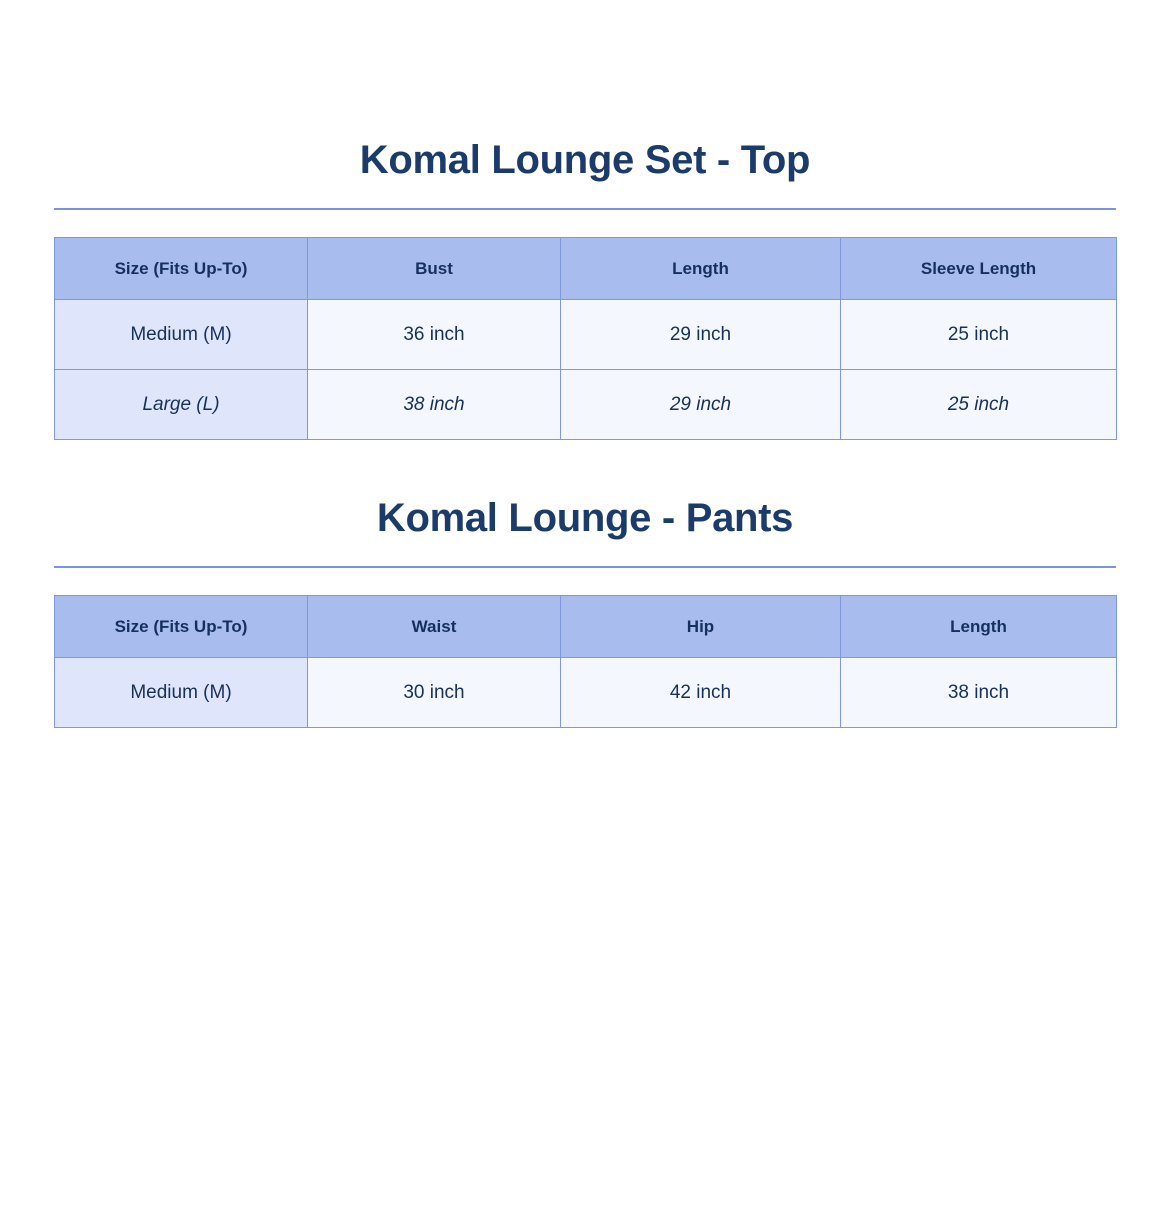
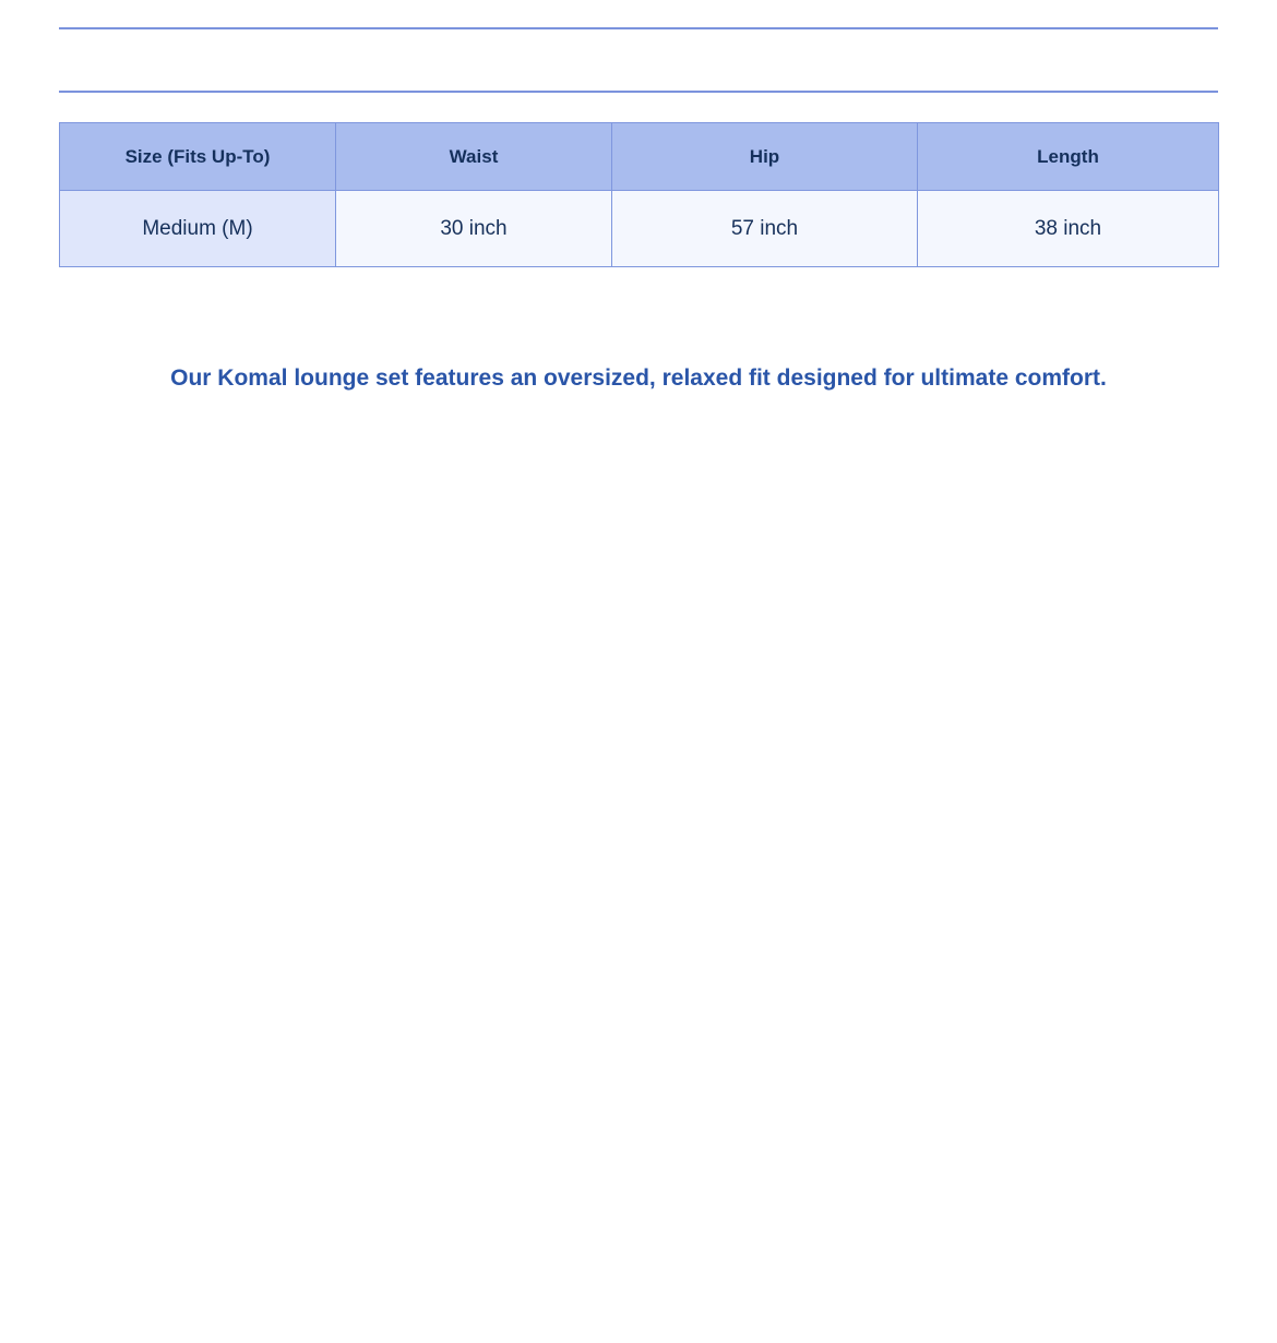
- Komal Lounge Set - Top
- Size (Fits Up-To)	Bust	Length	Sleeve Length
- Medium (M)	36 inch	29 inch	25 inch
- Large (L)	38 inch	29 inch	25 inch
- Komal Lounge - Pants
  Size (Fits Up-To)	Waist	Hip	Length
- Medium (M)	30 inch	42 inch	38 inch
+ Medium (M)	30 inch	57 inch	38 inch
+ Our Komal lounge set features an oversized, relaxed fit designed for ultimate comfort.
